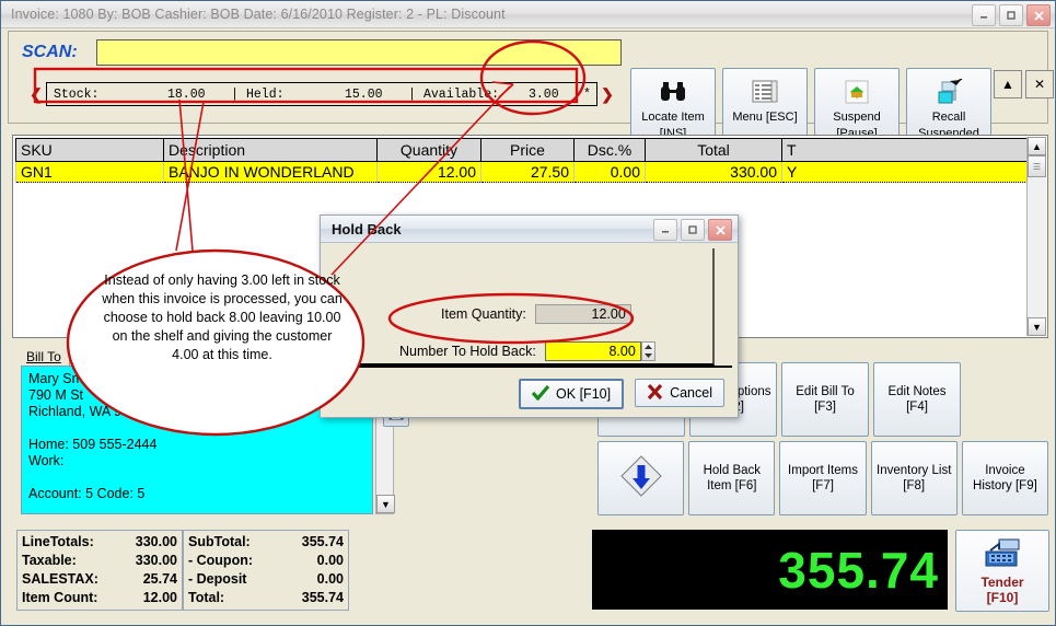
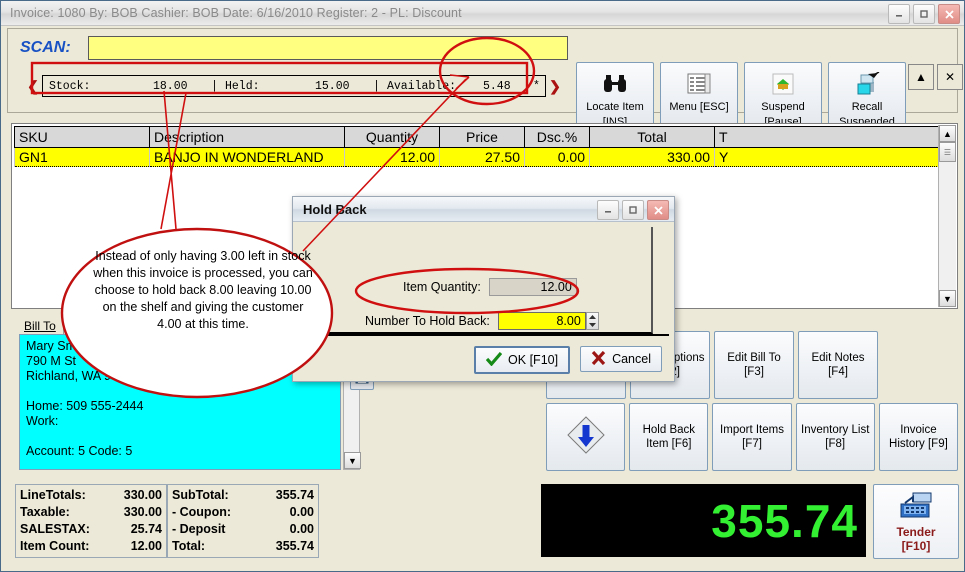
  Invoice: 1080 By: BOB Cashier: BOB Date: 6/16/2010 Register: 2 - PL: Discount
  SCAN:
  Stock:
  18.00
  |
  Held:
  15.00
  |
  Availabl:
- 3.00
+ 5.48
  *
  ❯
  Locate Item
  [INS]
  Menu [ESC]
  Suspend
  [Pause]
  Recall
  Suspended
  ▲
  ✕
  SKU	Dscription	Quantity	Price	Dsc.%	Total	T
  GN1	BANJO IN WONDERLAND	12.00	27.50	0.00	330.00	Y
  ▲
  ☰
  ▼
  Bill To
  790 M St
  Home: 509 555-2444
  Work:
  Account: 5 Code: 5
  ▼
  Edit Bill To [F3]
  Edit Notes [F4]
  Hold Back Item [F6]
  Import Items [F7]
  Inventory List [F8]
  Invoice History [F9]
  LineTotals:
  330.00
  Taxable:
  330.00
  SALESTAX:
  25.74
  Item Count:
  12.00
  SubTotal:
  355.74
  - Coupon:
  0.00
  - Deposit
  0.00
  Total:
  355.74
  355.74
  Tender
  [F10]
  Hold Back
  Item Quantity:
  12.00
  Number To Hold Back:
  8.00
  OK [F10]
  Cancel
  Instead of only having 3.00 left in stock when this invoice is processed, you can choose to hold back 8.00 leaving 10.00 on the shelf and giving the customer 4.00 at this time.
